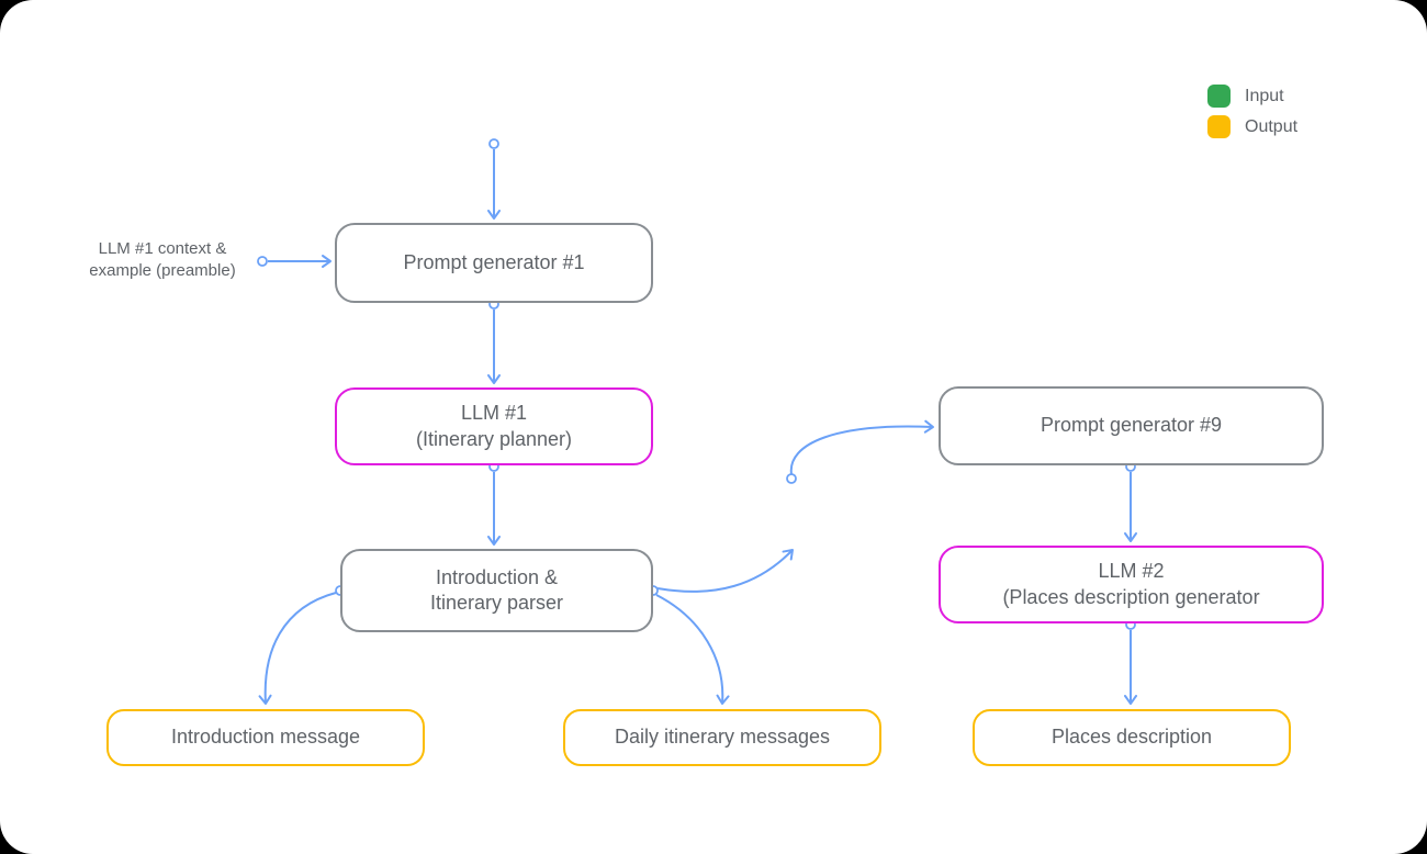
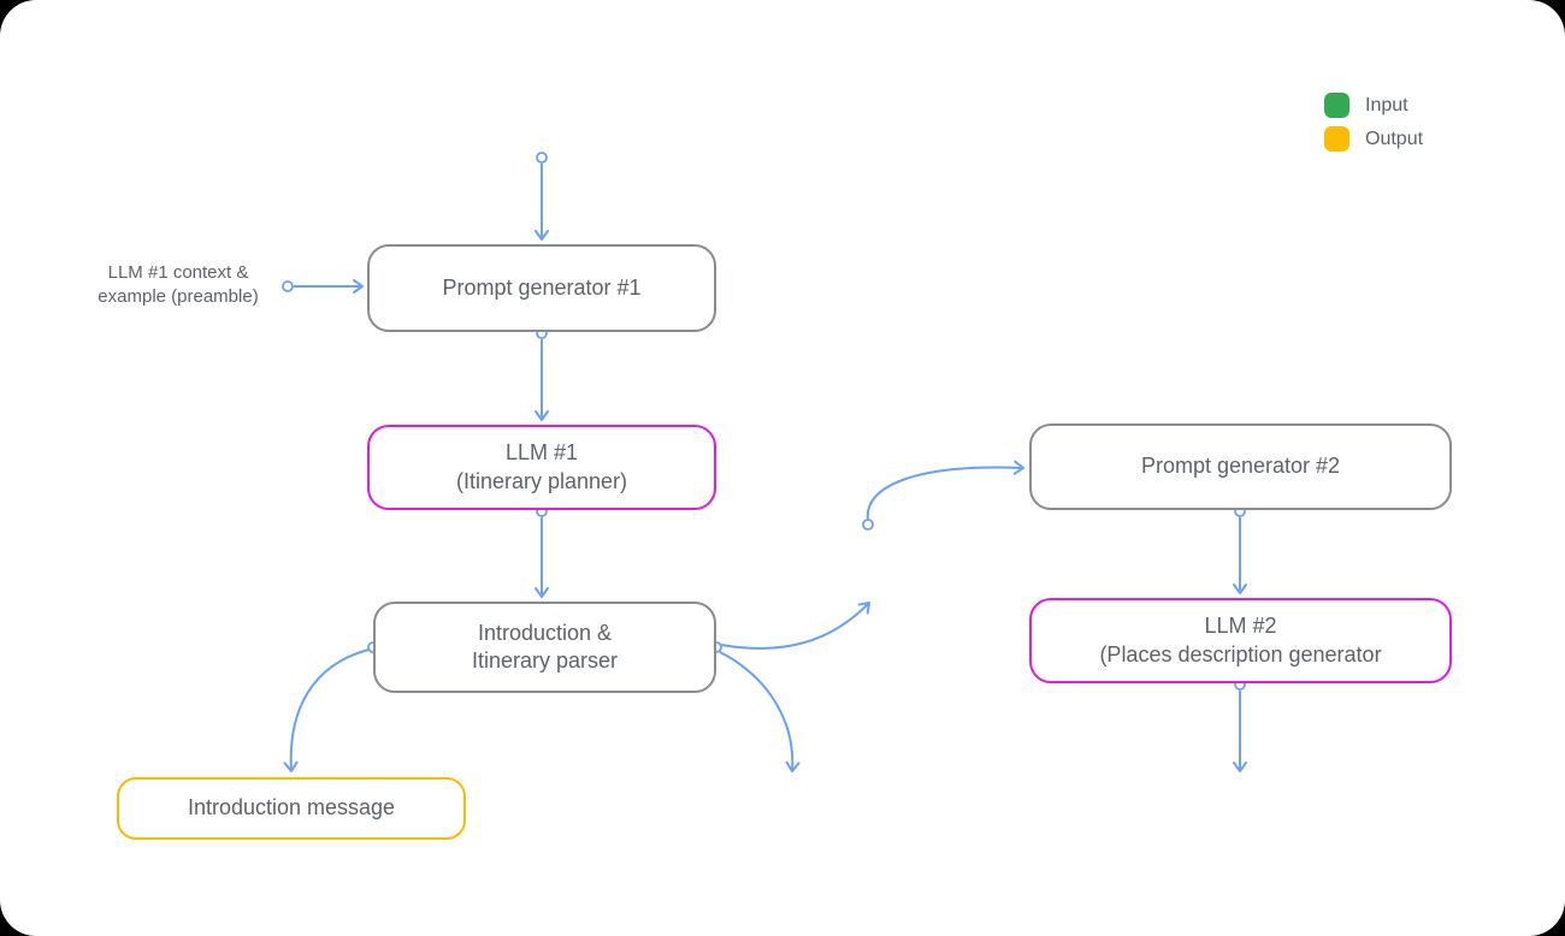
  Prompt generator #1
  LLM #1
  (Itinerary planner)
  Introduction &
  Itinerary parser
  Introduction message
- Daily itinerary messages
- Prompt generator #9
+ Prompt generator #2
  LLM #2
  (Places description generator
- Places description
  LLM #1 context &
  example (preamble)
  Input
  Output
